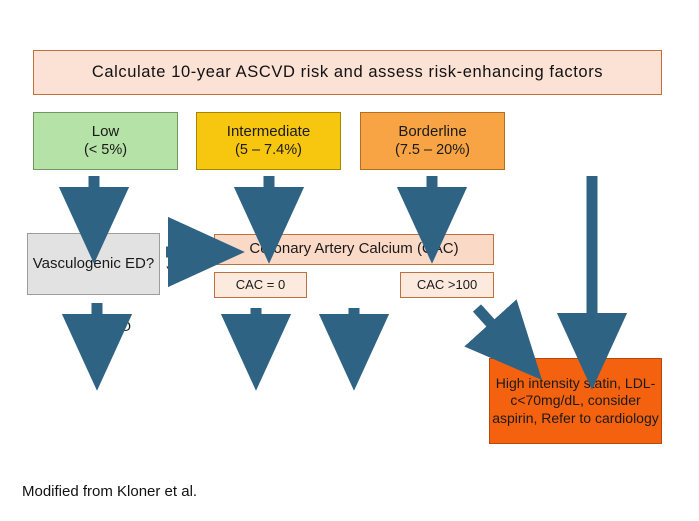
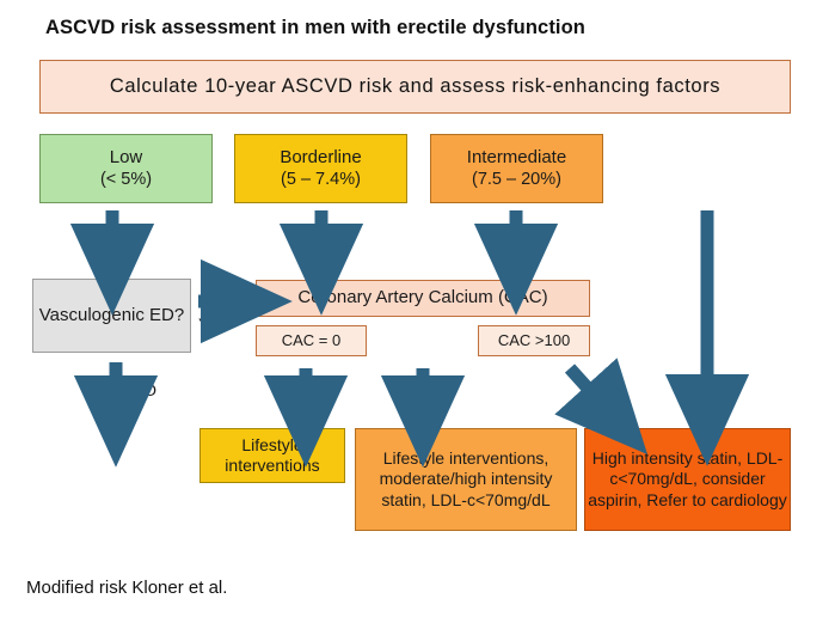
+ ASCVD risk assessment in men with erectile dysfunction
  Calculate 10-year ASCVD risk and assess risk-enhancing factors
  Low
  (< 5%)
- Intermediate
+ Borderline
  (5 – 7.4%)
- Borderline
+ Intermediate
  (7.5 – 20%)
  Vasculogenic ED?
  Coronary Artery Calcium (CAC)
  CAC = 0
  CAC >100
  YES
  NO
+ Lifestyle interventions
+ Lifestyle interventions, moderate/high intensity statin, LDL-c<70mg/dL
  High intensity statin, LDL-c<70mg/dL, consider aspirin, Refer to cardiology
- Modified from Kloner et al.
+ Modified risk Kloner et al.
